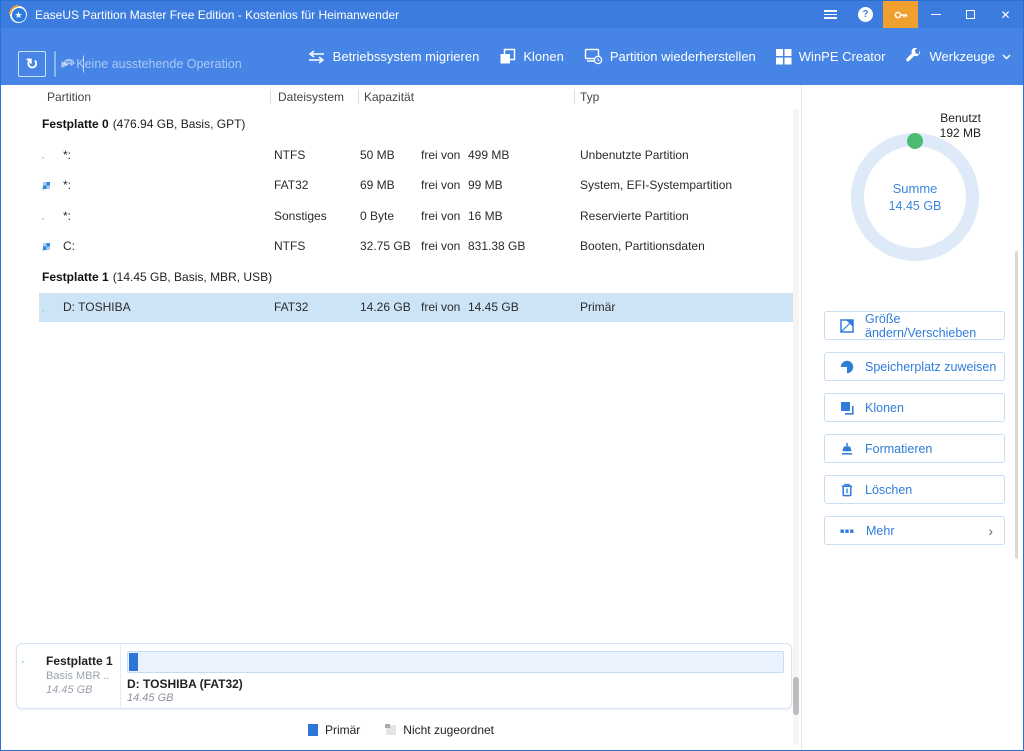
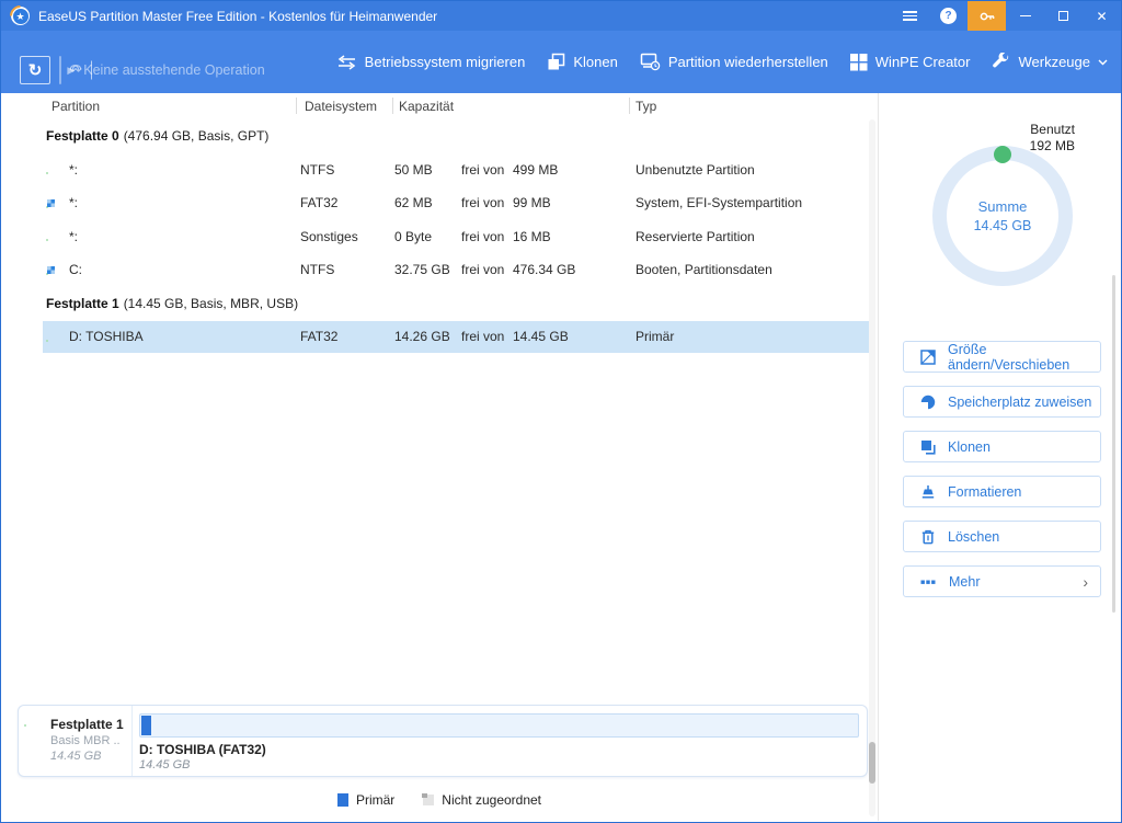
  ★
  EaseUS Partition Master Free Edition - Kostenlos für Heimanwender
  ?
  ✕
  ↻
  ↶
  ↷
  ▶
  Keine ausstehende Operation
  Betriebssystem migrieren
  Klonen
  Partition wiederherstellen
  WinPE Creator
  Werkzeuge
  Partition
  Dateisystem
  Kapazität
  Typ
  Festplatte 0 (476.94 GB, Basis, GPT)
  *:
  NTFS
  50 MB
  frei von
  499 MB
  Unbenutzte Partition
  *:
  FAT32
- 69 MB
+ 62 MB
  frei von
  99 MB
  System, EFI-Systempartition
  *:
  Sonstiges
  0 Byte
  frei von
  16 MB
  Reservierte Partition
  C:
  NTFS
  32.75 GB
  frei von
- 831.38 GB
+ 476.34 GB
  Booten, Partitionsdaten
  Festplatte 1 (14.45 GB, Basis, MBR, USB)
  D: TOSHIBA
  FAT32
  14.26 GB
  frei von
  14.45 GB
  Primär
  Festplatte 1
  Basis MBR ..
  14.45 GB
  D: TOSHIBA (FAT32)
  14.45 GB
  Primär
  Nicht zugeordnet
  Benutzt
  192 MB
  Summe
  14.45 GB
  Größe ändern/Verschieben
  Speicherplatz zuweisen
  Klonen
  Formatieren
  Löschen
  Mehr
  ›
